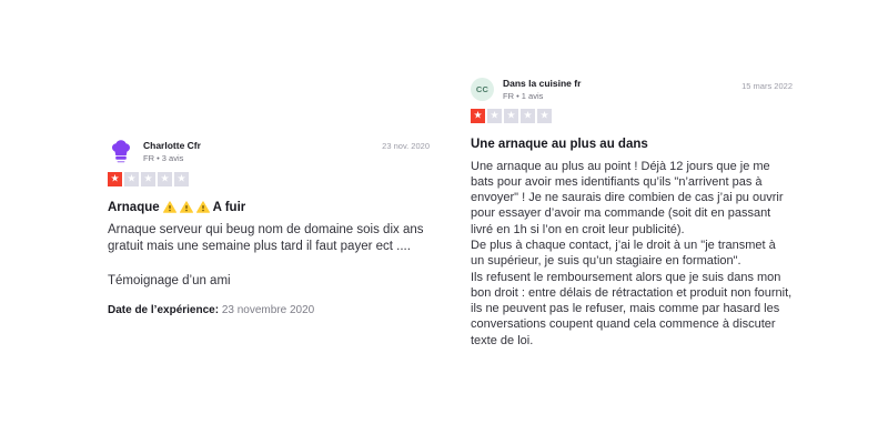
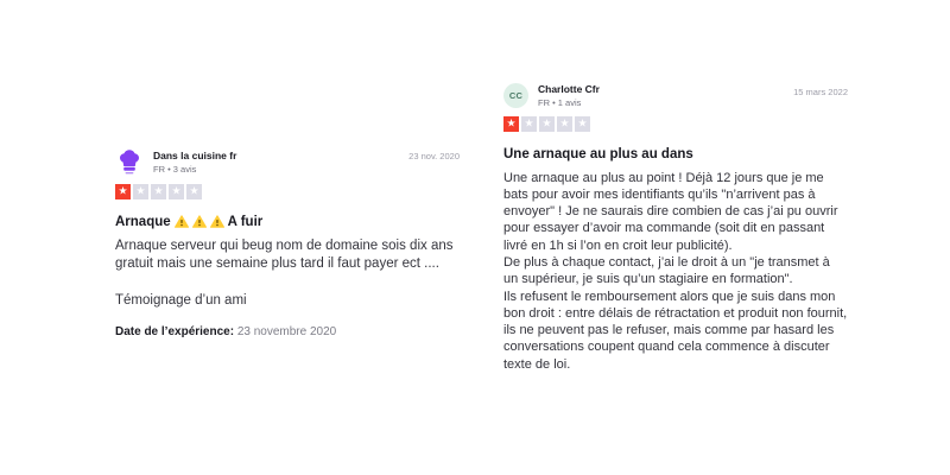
- Charlotte Cfr
+ Dans la cuisine fr
  FR • 3 avis
  23 nov. 2020
  ★
  ★
  ★
  ★
  ★
  Arnaque
  A fuir
  Arnaque serveur qui beug nom de domaine sois dix ans gratuit mais une semaine plus tard il faut payer ect ....
  Témoignage d’un ami
  Date de l’expérience: 23 novembre 2020
  CC
- Dans la cuisine fr
+ Charlotte Cfr
  FR • 1 avis
  15 mars 2022
  ★
  ★
  ★
  ★
  ★
  Une arnaque au plus au dans
  Une arnaque au plus au point ! Déjà 12 jours que je me bats pour avoir mes identifiants qu’ils "n’arrivent pas à envoyer" ! Je ne saurais dire combien de cas j’ai pu ouvrir pour essayer d’avoir ma commande (soit dit en passant livré en 1h si l’on en croit leur publicité).
  De plus à chaque contact, j’ai le droit à un "je transmet à un supérieur, je suis qu’un stagiaire en formation".
  Ils refusent le remboursement alors que je suis dans mon bon droit : entre délais de rétractation et produit non fournit, ils ne peuvent pas le refuser, mais comme par hasard les conversations coupent quand cela commence à discuter texte de loi.
